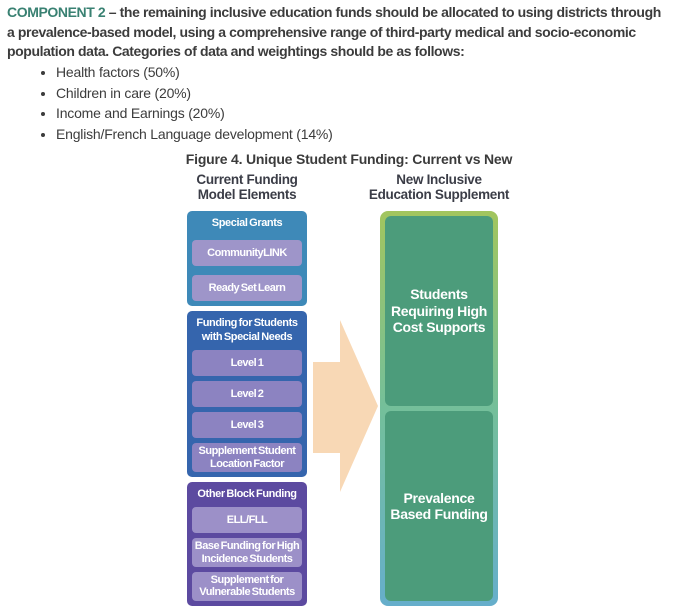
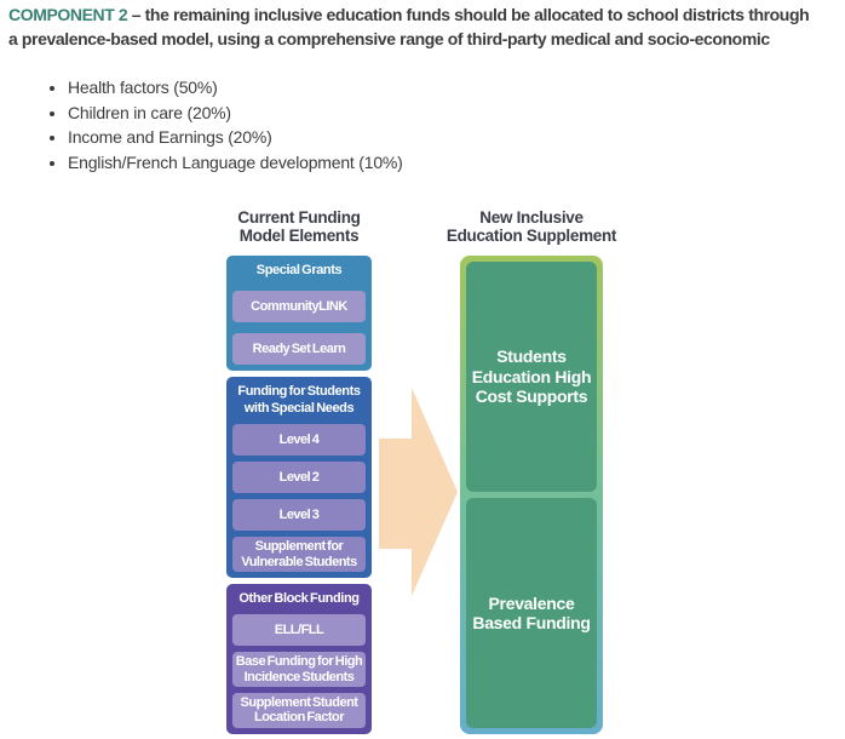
- COMPONENT 2 – the remaining inclusive education funds should be allocated to using districts through
+ COMPONENT 2 – the remaining inclusive education funds should be allocated to school districts through
  a prevalence-based model, using a comprehensive range of third-party medical and socio-economic
- population data. Categories of data and weightings should be as follows:
  Health factors (50%)
  Children in care (20%)
  Income and Earnings (20%)
- English/French Language development (14%)
+ English/French Language development (10%)
- Figure 4. Unique Student Funding: Current vs New
  Current Funding
  Model Elements
  New Inclusive
  Education Supplement
  Special Grants
  CommunityLINK
  Ready Set Learn
  Funding for Students with Special Needs
- Level 1
+ Level 4
  Level 2
  Level 3
- Supplement Student Location Factor
+ Supplement for Vulnerable Students
  Other Block Funding
  ELL/FLL
  Base Funding for High Incidence Students
- Supplement for Vulnerable Students
+ Supplement Student Location Factor
- Students Requiring High Cost Supports
+ Students Education High Cost Supports
  Prevalence Based Funding
